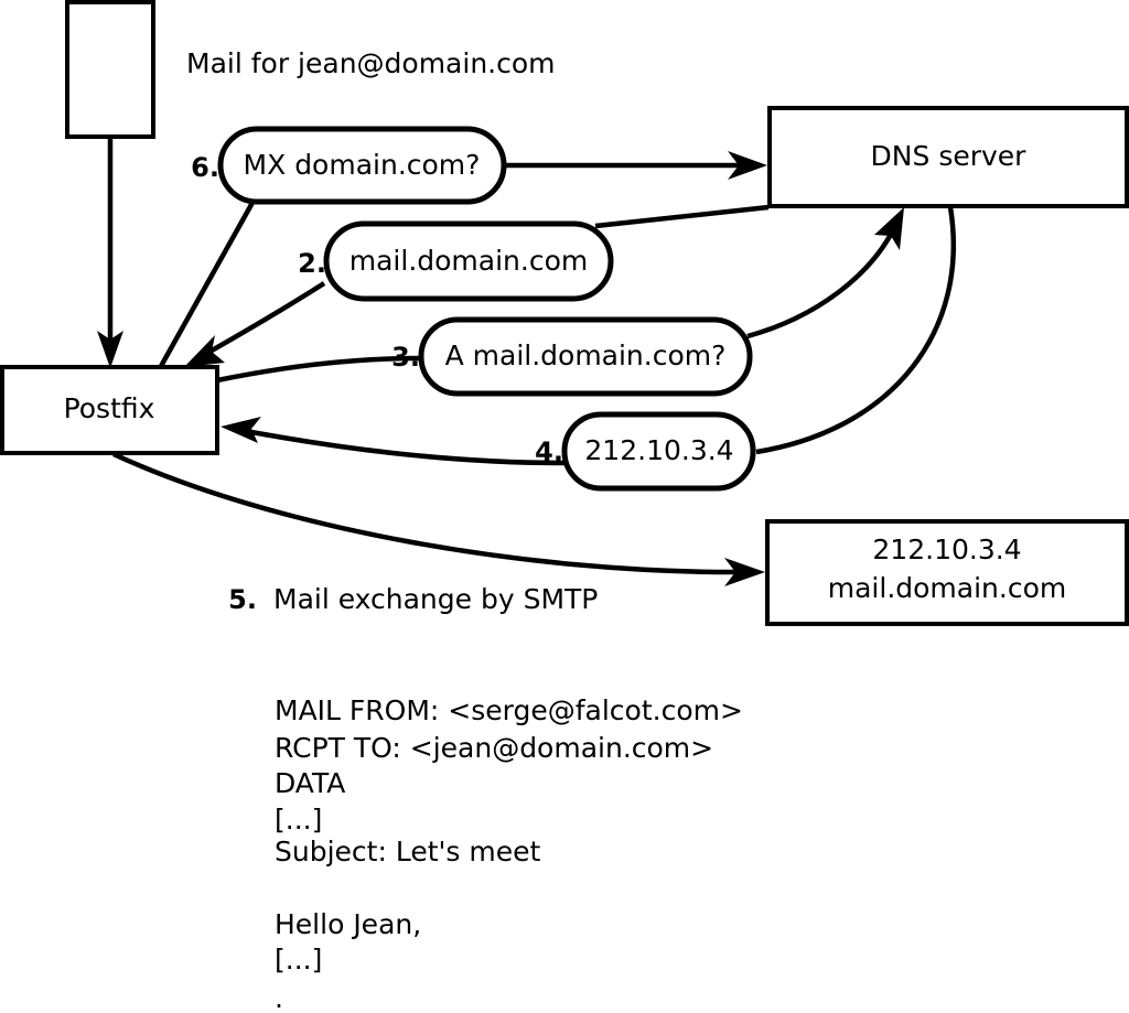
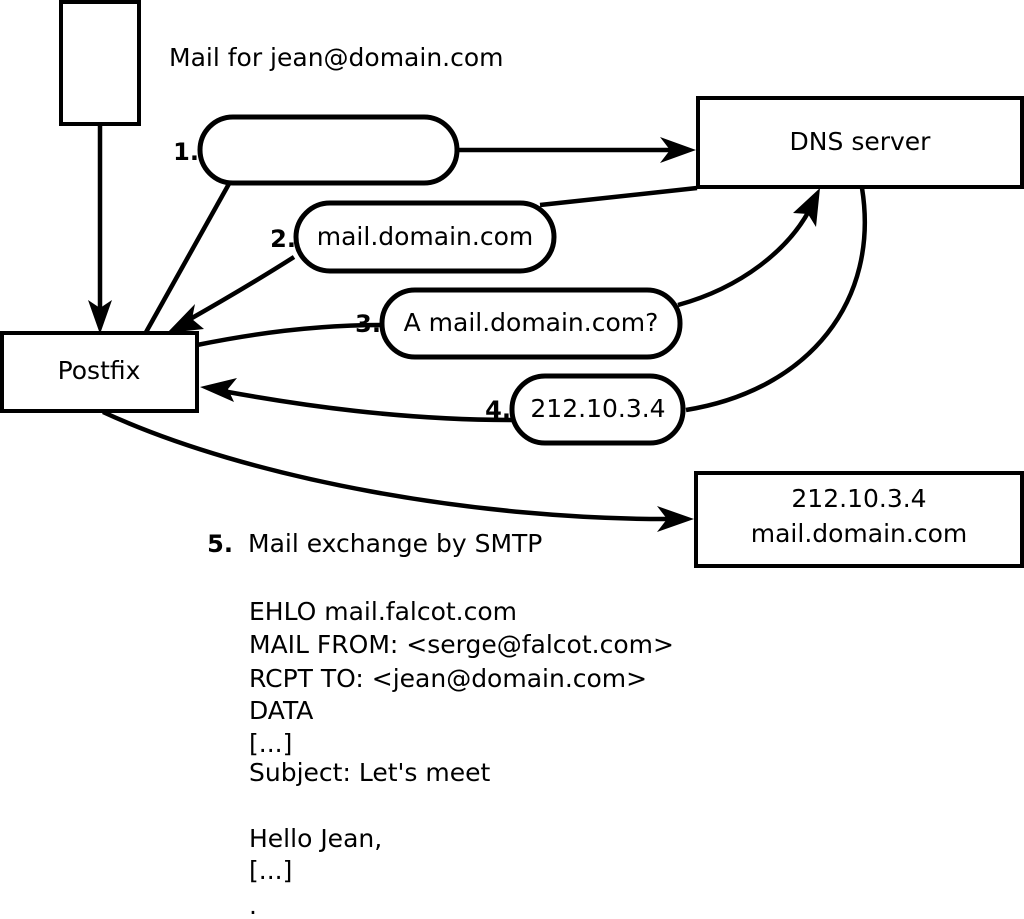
  Postfix
  DNS server
  212.10.3.4
  mail.domain.com
- 6.
+ 1.
- MX domain.com?
  2.
  mail.domain.com
  3.
  A mail.domain.com?
  4.
  212.10.3.4
  Mail for jean@domain.com
  5.
  Mail exchange by SMTP
+ EHLO mail.falcot.com
  MAIL FROM: <serge@falcot.com>
  RCPT TO: <jean@domain.com>
  DATA
  [...]
  Subject: Let's meet
  Hello Jean,
  [...]
  .
